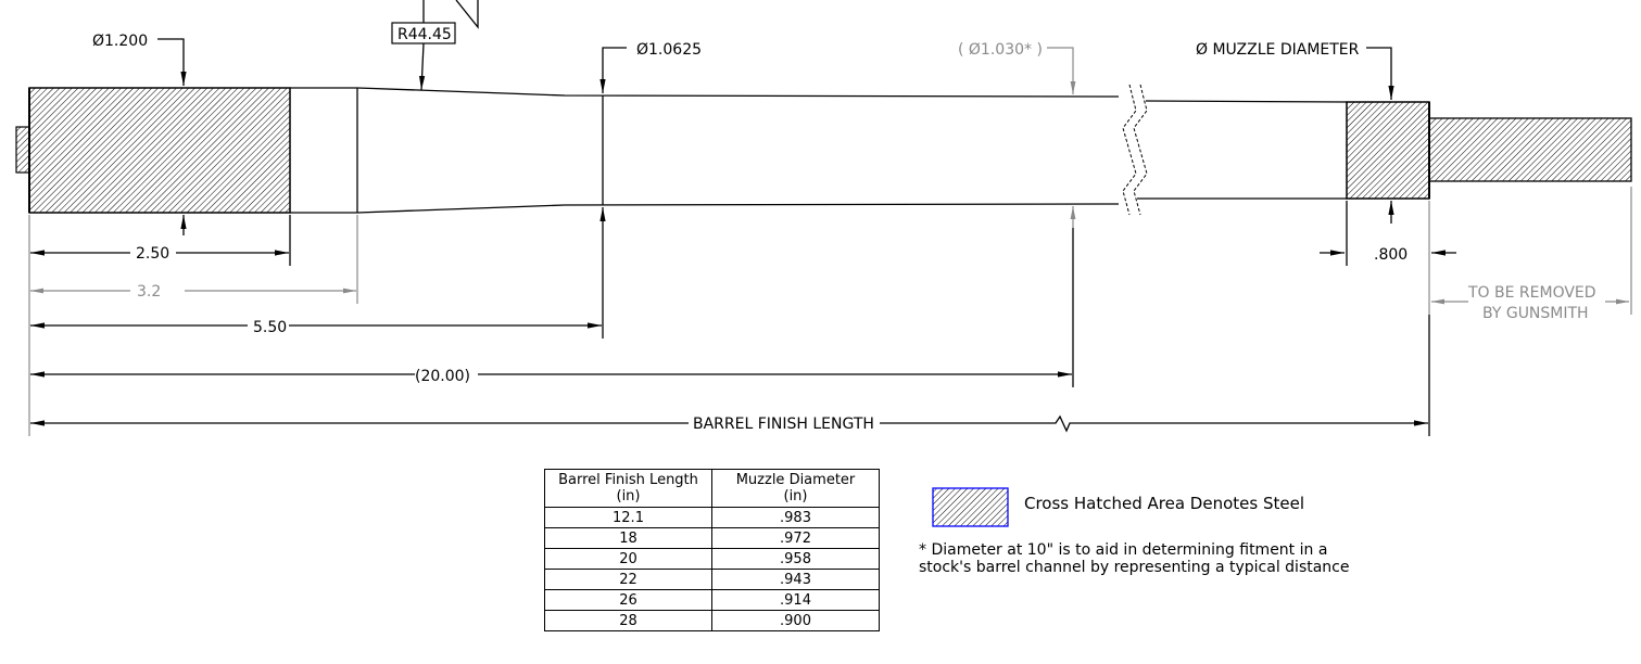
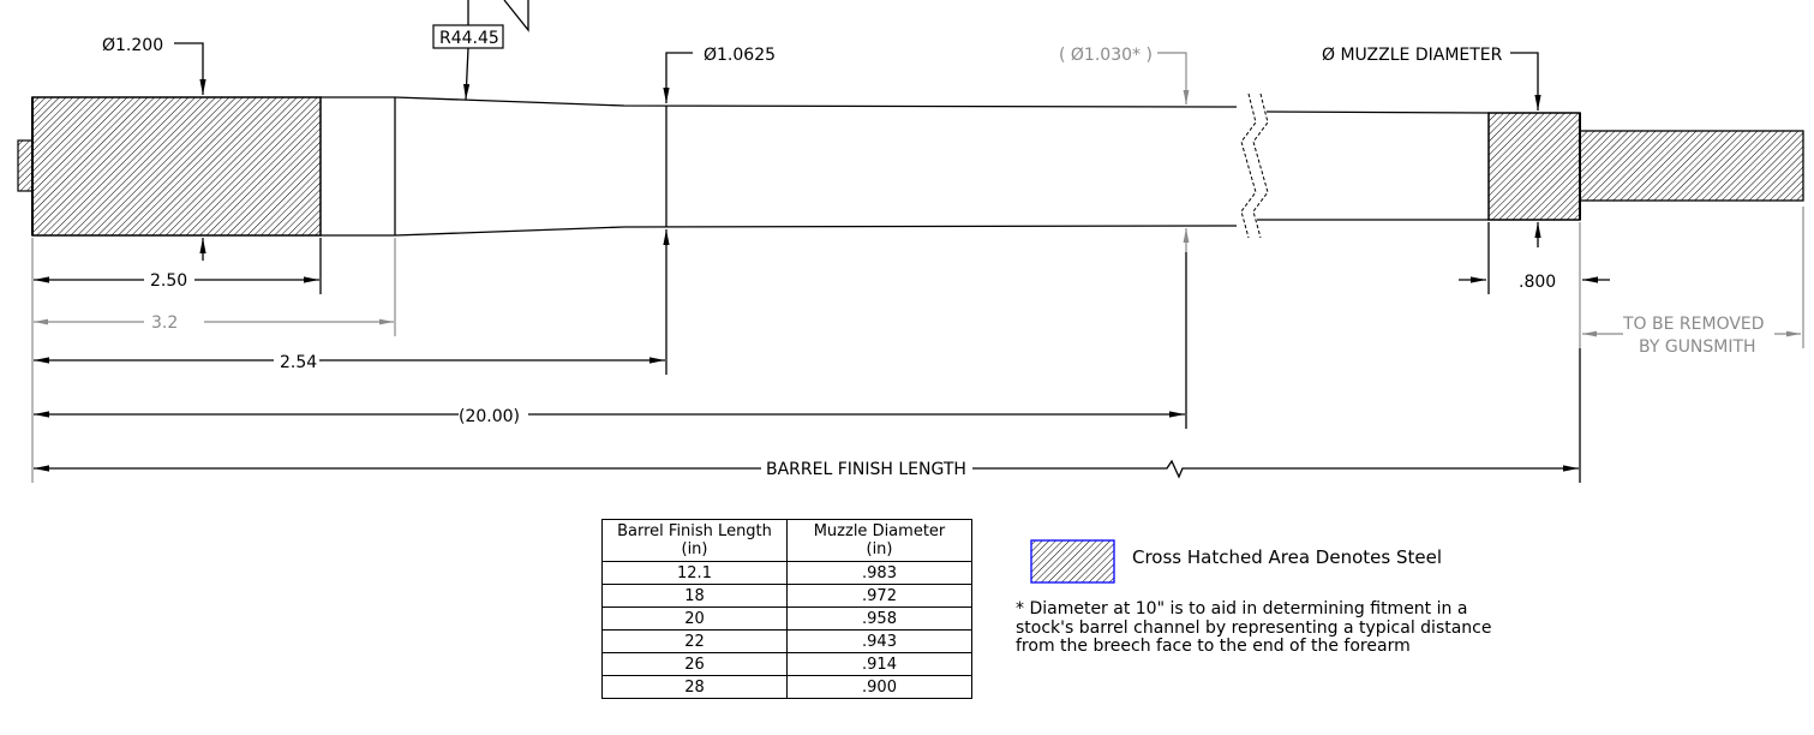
  Ø1.200
  R44.45
  Ø1.0625
  ( Ø1.030* )
  Ø MUZZLE DIAMETER
  2.50
  3.2
- 5.50
+ 2.54
  (20.00)
  BARREL FINISH LENGTH
  .800
  TO BE REMOVED
  BY GUNSMITH
  Barrel Finish Length (in)	Muzzle Diameter (in)
  12.1	.983
  18	.972
  20	.958
  22	.943
  26	.914
  28	.900
  Cross Hatched Area Denotes Steel
  * Diameter at 10" is to aid in determining fitment in a
  stock's barrel channel by representing a typical distance
+ from the breech face to the end of the forearm
